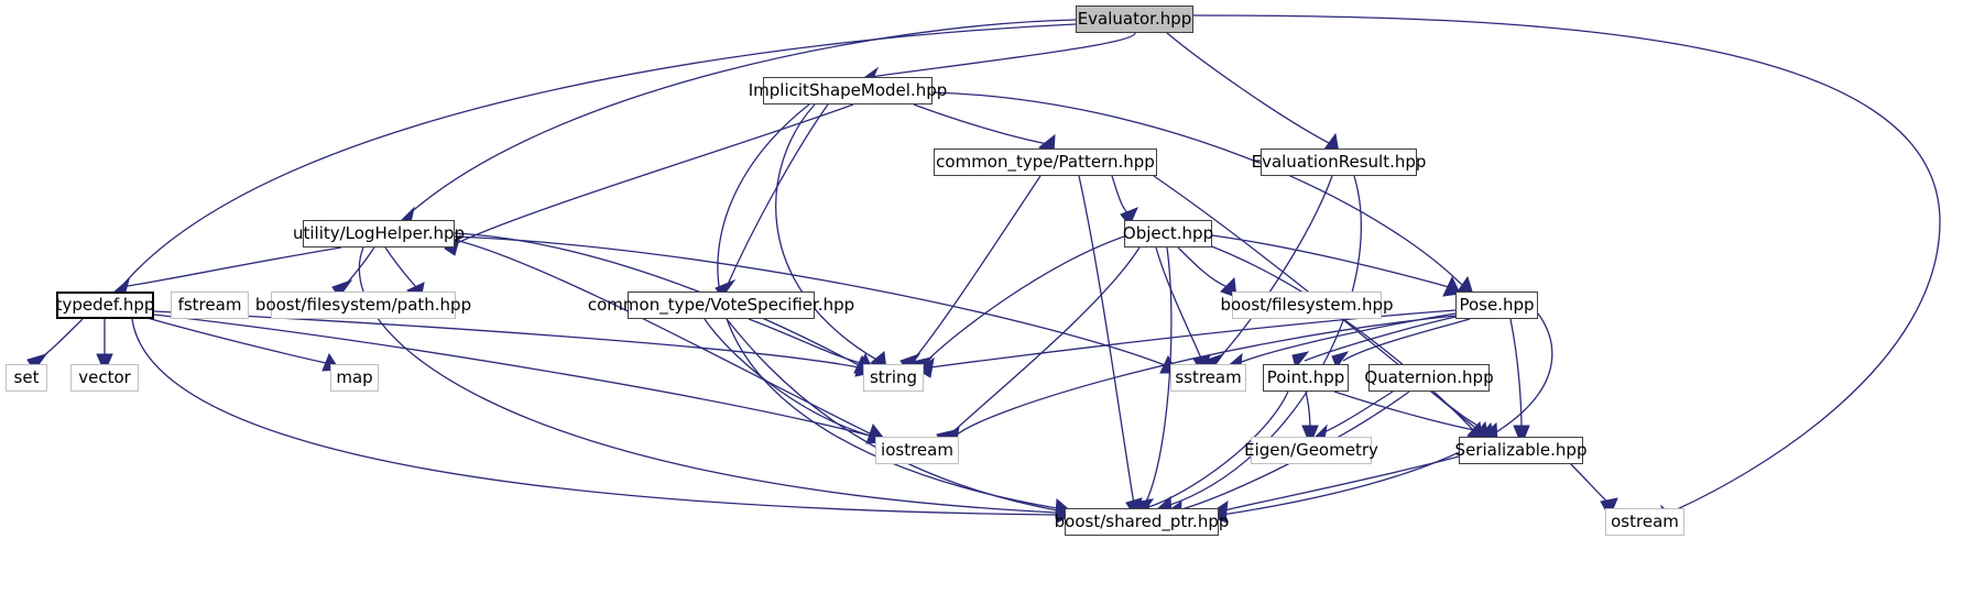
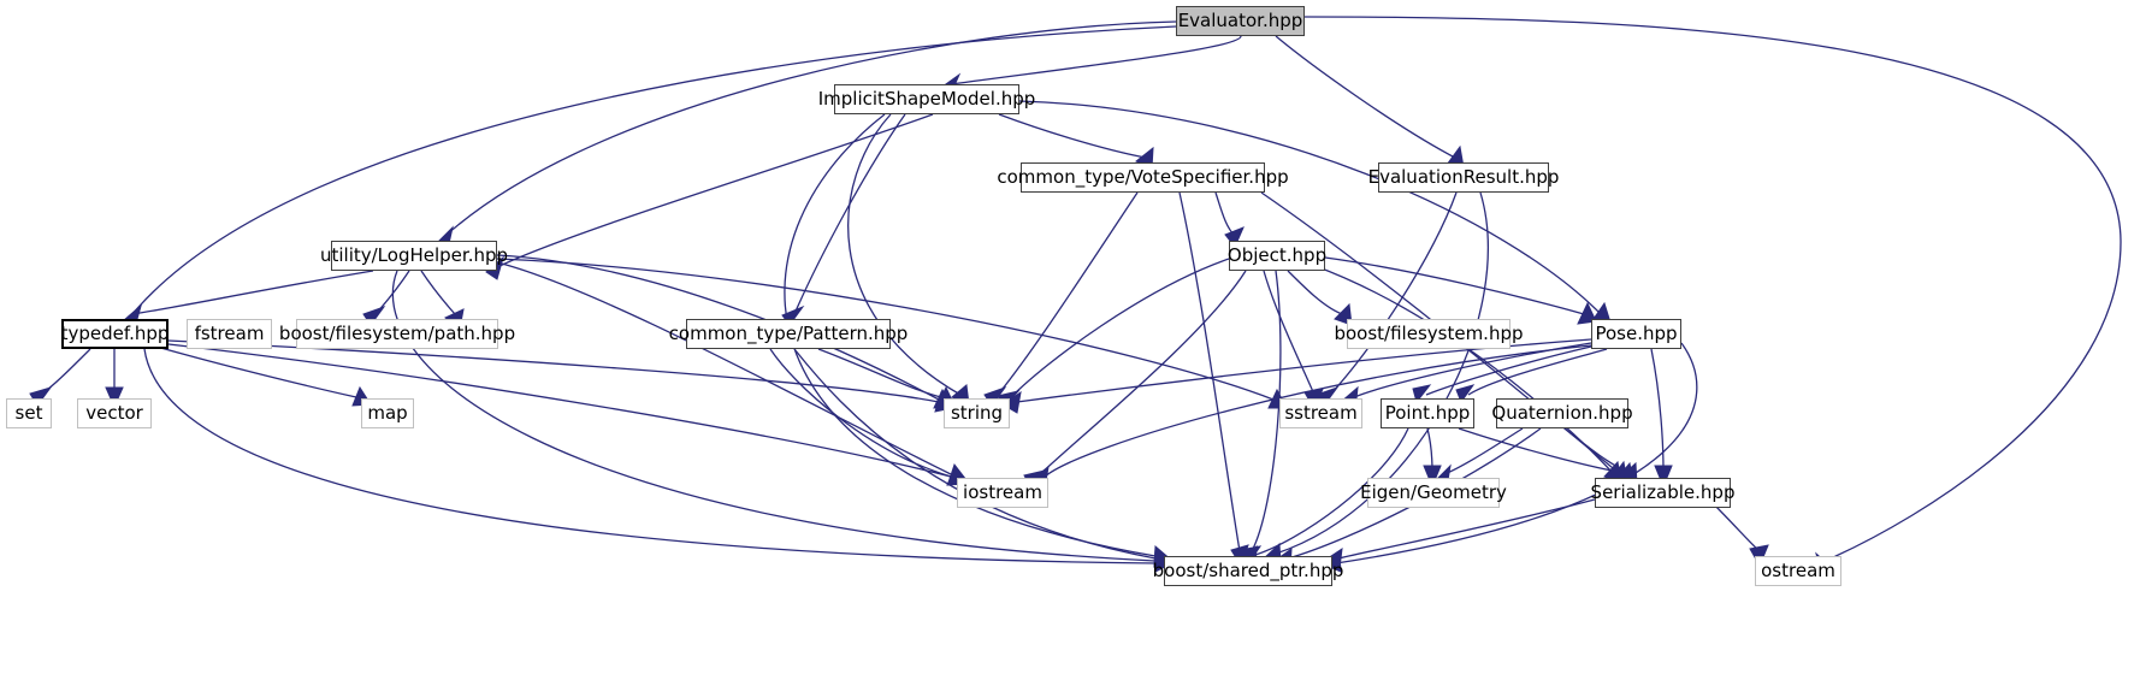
  Evaluator.hpp
  ImplicitShapeModel.hpp
- common_type/Pattern.hpp
+ common_type/VoteSpecifier.hpp
  EvaluationResult.hpp
  utility/LogHelper.hpp
  Object.hpp
  typedef.hpp
  fstream
  boost/filesystem/path.hpp
- common_type/VoteSpecifier.hpp
+ common_type/Pattern.hpp
  boost/filesystem.hpp
  Pose.hpp
  set
  vector
  map
  string
  sstream
  Point.hpp
  Quaternion.hpp
  iostream
  Eigen/Geometry
  Serializable.hpp
  boost/shared_ptr.hpp
  ostream
